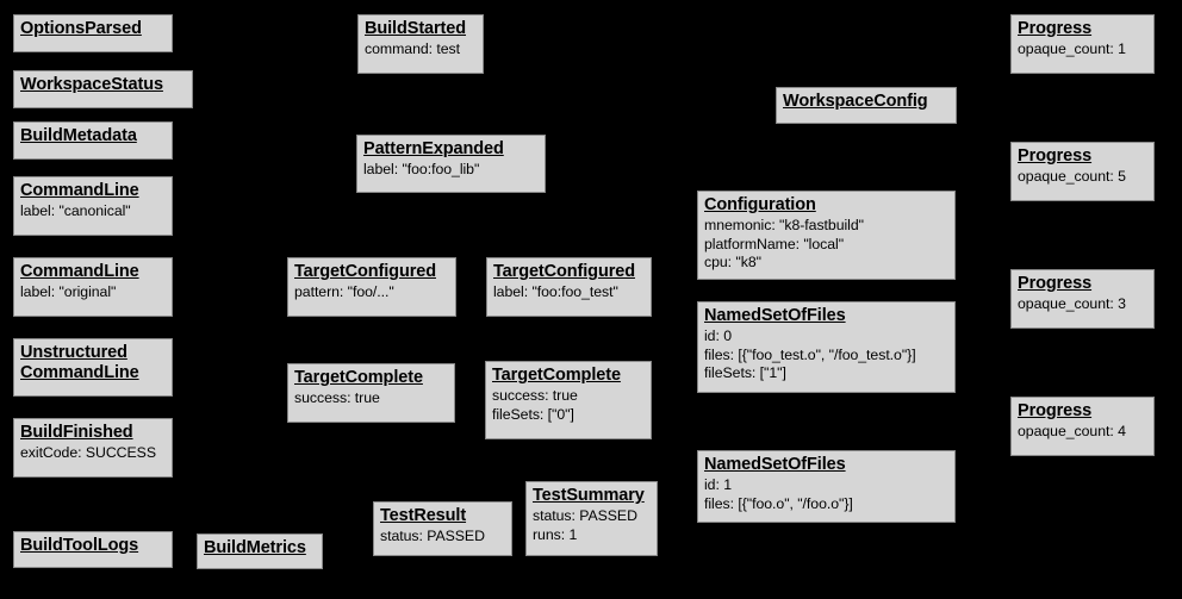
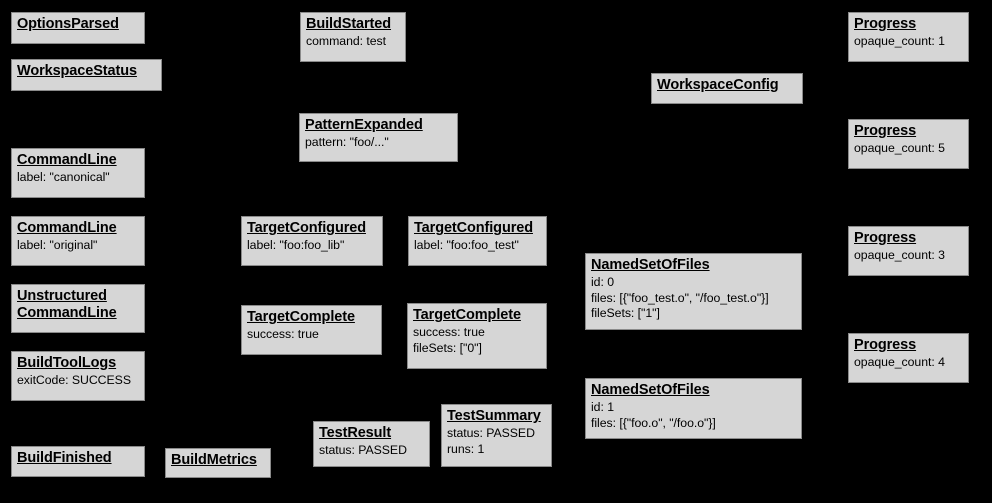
  OptionsParsed
  WorkspaceStatus
- BuildMetadata
  CommandLine
  label: "canonical"
  CommandLine
  label: "original"
  Unstructured
  CommandLine
- BuildFinished
+ BuildToolLogs
  exitCode: SUCCESS
- BuildToolLogs
+ BuildFinished
  BuildMetrics
  BuildStarted
  command: test
  PatternExpanded
- label: "foo:foo_lib"
+ pattern: "foo/..."
  TargetConfigured
- pattern: "foo/..."
+ label: "foo:foo_lib"
  TargetConfigured
  label: "foo:foo_test"
  TargetComplete
  success: true
  TargetComplete
  success: true
  fileSets: ["0"]
  TestResult
  status: PASSED
  TestSummary
  status: PASSED
  runs: 1
  WorkspaceConfig
- Configuration
- mnemonic: "k8-fastbuild"
- platformName: "local"
- cpu: "k8"
  NamedSetOfFiles
  id: 0
  files: [{"foo_test.o", "/foo_test.o"}]
  fileSets: ["1"]
  NamedSetOfFiles
  id: 1
  files: [{"foo.o", "/foo.o"}]
  Progress
  opaque_count: 1
  Progress
  opaque_count: 5
  Progress
  opaque_count: 3
  Progress
  opaque_count: 4
